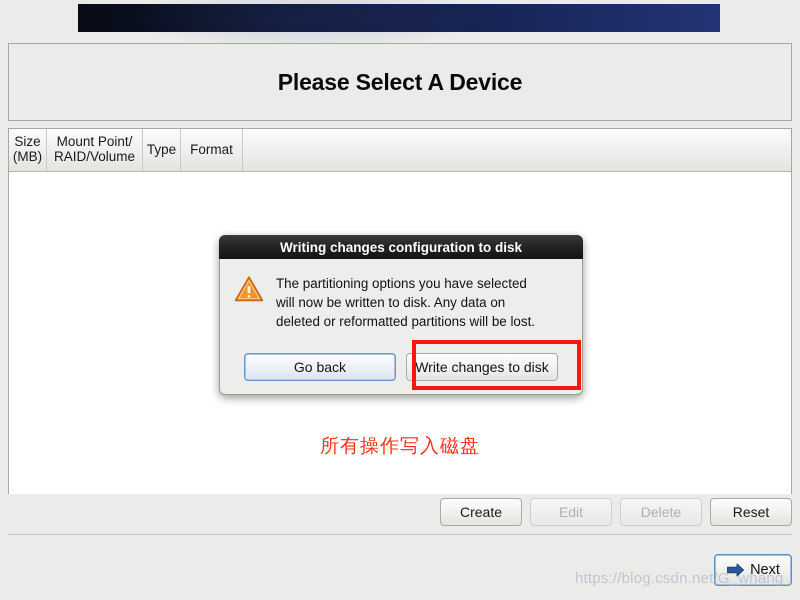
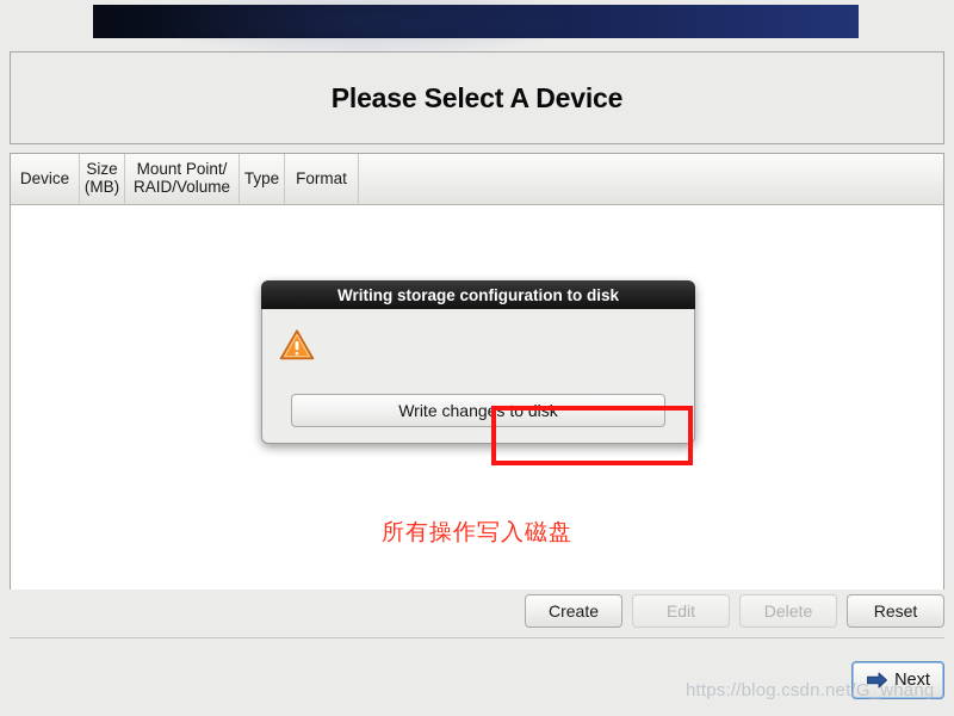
  Please Select A Device
+ Device
  Size
  (MB)
  Mount Point/
  RAID/Volume
  Type
  Format
  所有操作写入磁盘
  Create
  Edit
  Delete
  Reset
  Next
  https://blog.csdn.net/G_whang
- Writing changes configuration to disk
+ Writing storage configuration to disk
- The partitioning options you have selected
- will now be written to disk. Any data on
- deleted or reformatted partitions will be lost.
- Go back
  Write changes to disk
